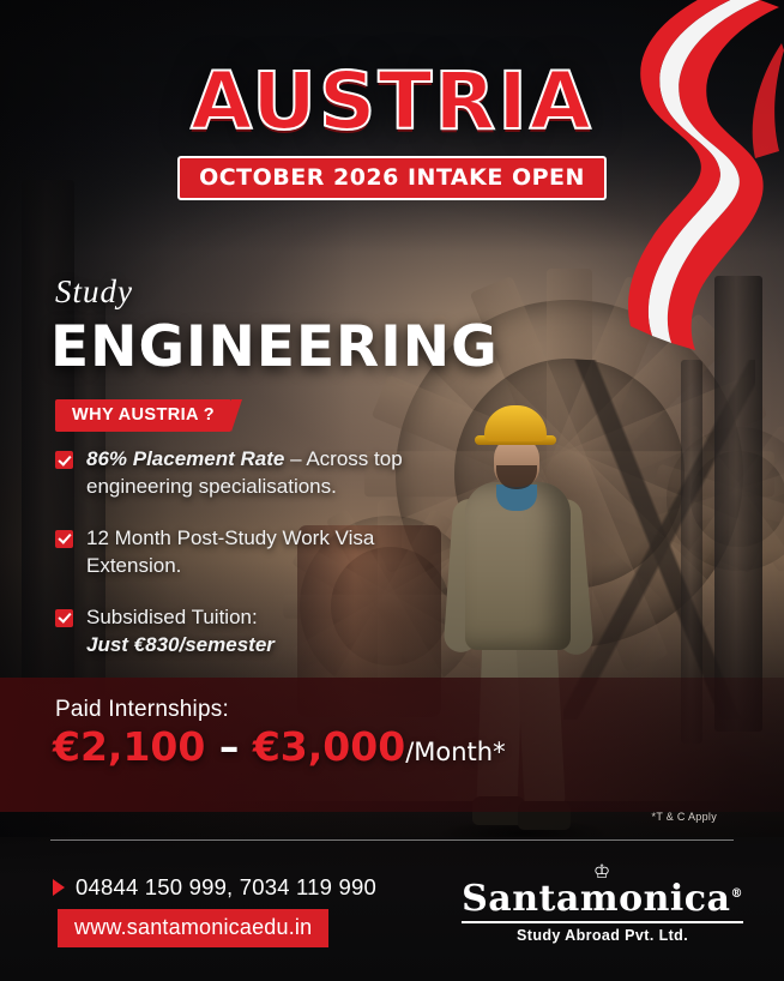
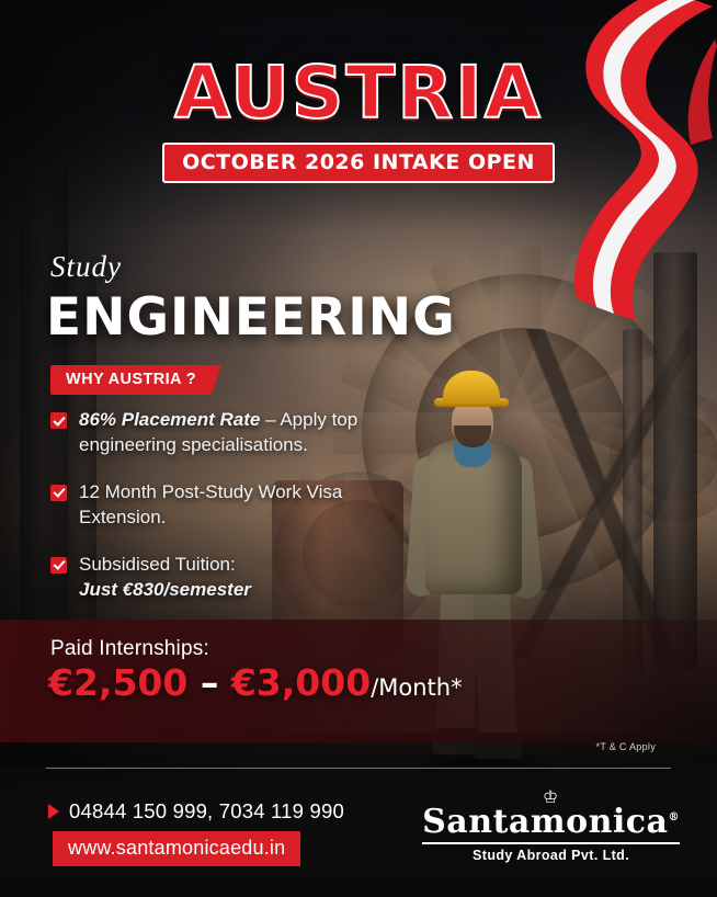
  AUSTRIA
  OCTOBER 2026 INTAKE OPEN
  Study
  ENGINEERING
  WHY AUSTRIA ?
- 86% Placement Rate – Across top engineering specialisations.
+ 86% Placement Rate – Apply top engineering specialisations.
  12 Month Post-Study Work Visa Extension.
  Subsidised Tuition:
  Just €830/semester
  Paid Internships:
- €2,100 – €3,000/Month*
+ €2,500 – €3,000/Month*
  *T & C Apply
  04844 150 999, 7034 119 990
  www.santamonicaedu.in
  ♔
  Santamonica®
  Study Abroad Pvt. Ltd.
